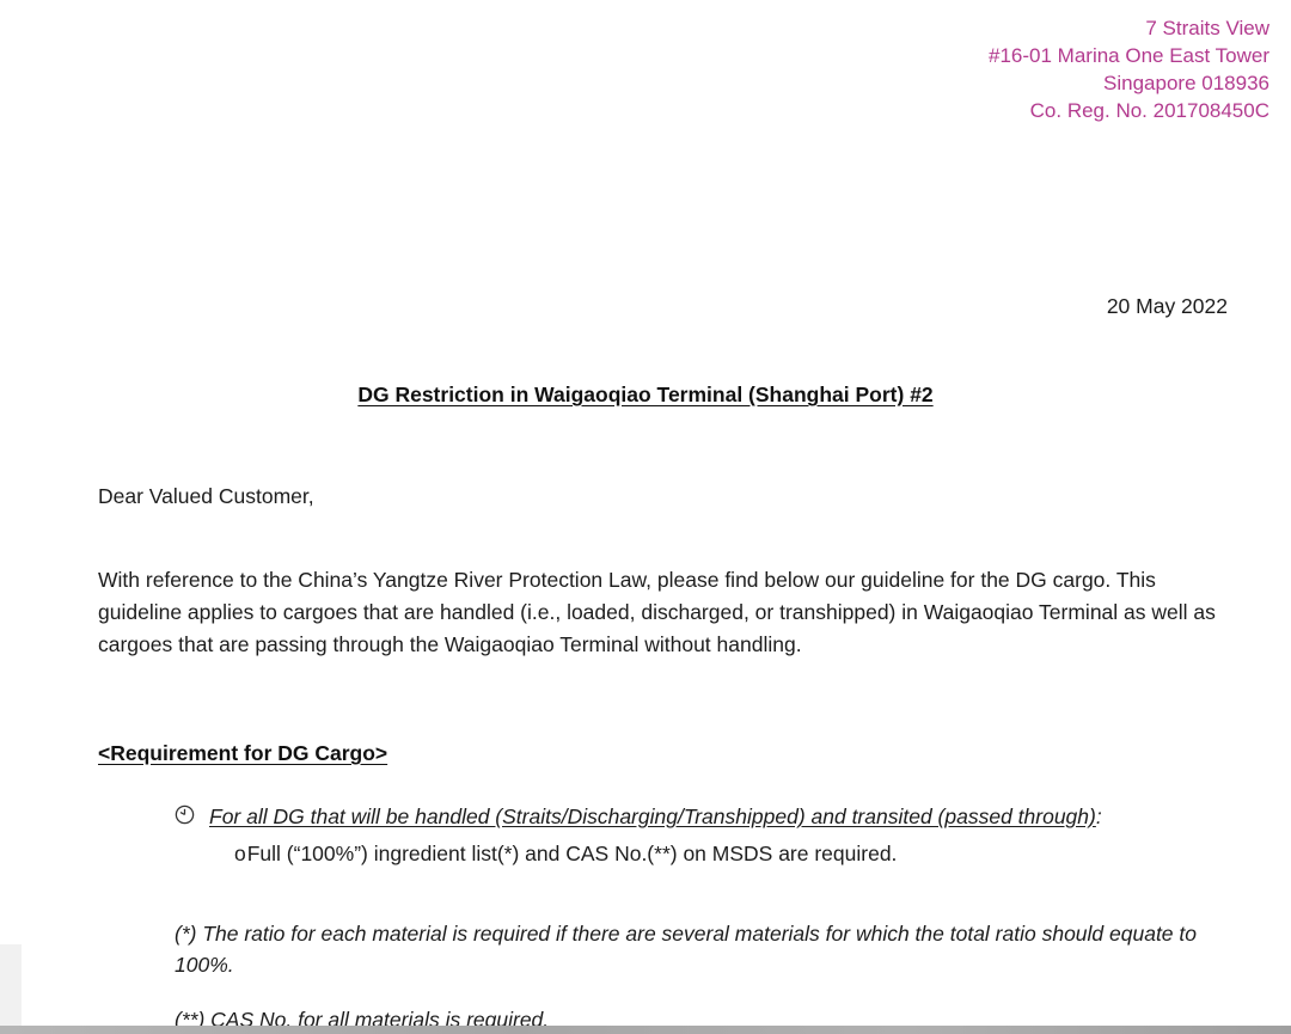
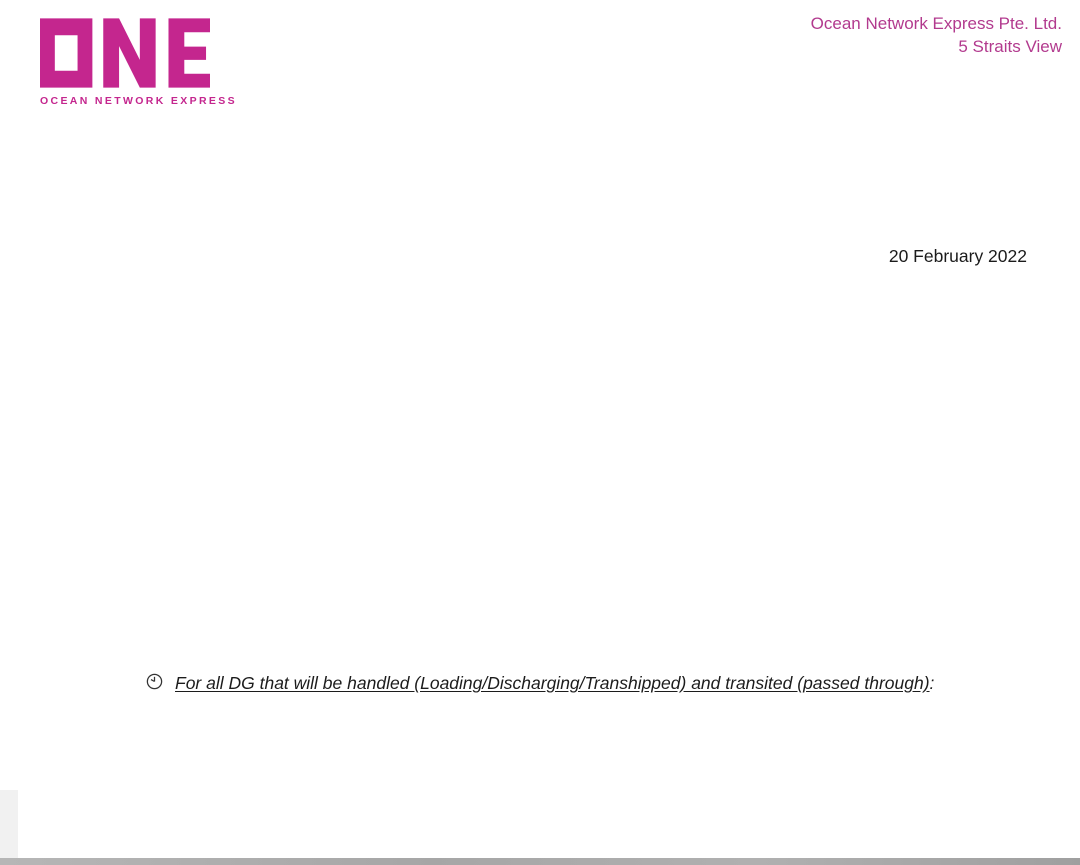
+ OCEAN NETWORK EXPRESS
+ Ocean Network Express Pte. Ltd.
- 7 Straits View
+ 5 Straits View
- #16-01 Marina One East Tower
- Singapore 018936
- Co. Reg. No. 201708450C
- 20 May 2022
+ 20 February 2022
- DG Restriction in Waigaoqiao Terminal (Shanghai Port) #2
- Dear Valued Customer,
- With reference to the China’s Yangtze River Protection Law, please find below our guideline for the DG cargo. This guideline applies to cargoes that are handled (i.e., loaded, discharged, or transhipped) in Waigaoqiao Terminal as well as cargoes that are passing through the Waigaoqiao Terminal without handling.
- <Requirement for DG Cargo>
- For all DG that will be handled (Straits/Discharging/Transhipped) and transited (passed through):
+ For all DG that will be handled (Loading/Discharging/Transhipped) and transited (passed through):
- oFull (“100%”) ingredient list(*) and CAS No.(**) on MSDS are required.
- (*) The ratio for each material is required if there are several materials for which the total ratio should equate to 100%.
- (**) CAS No. for all materials is required.
